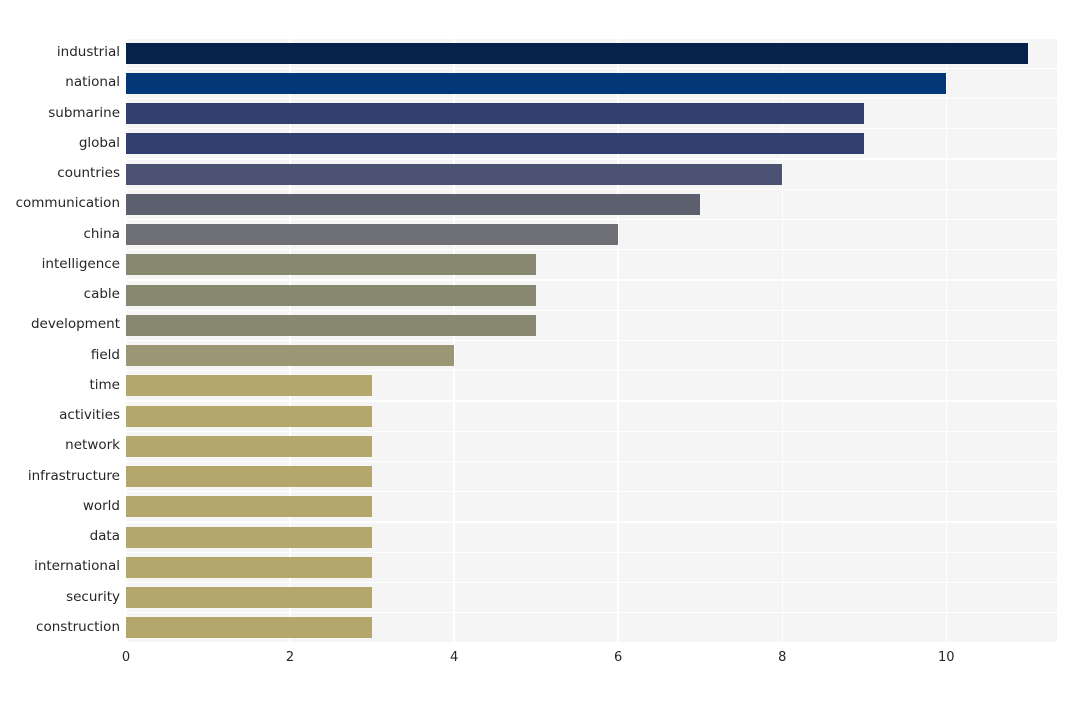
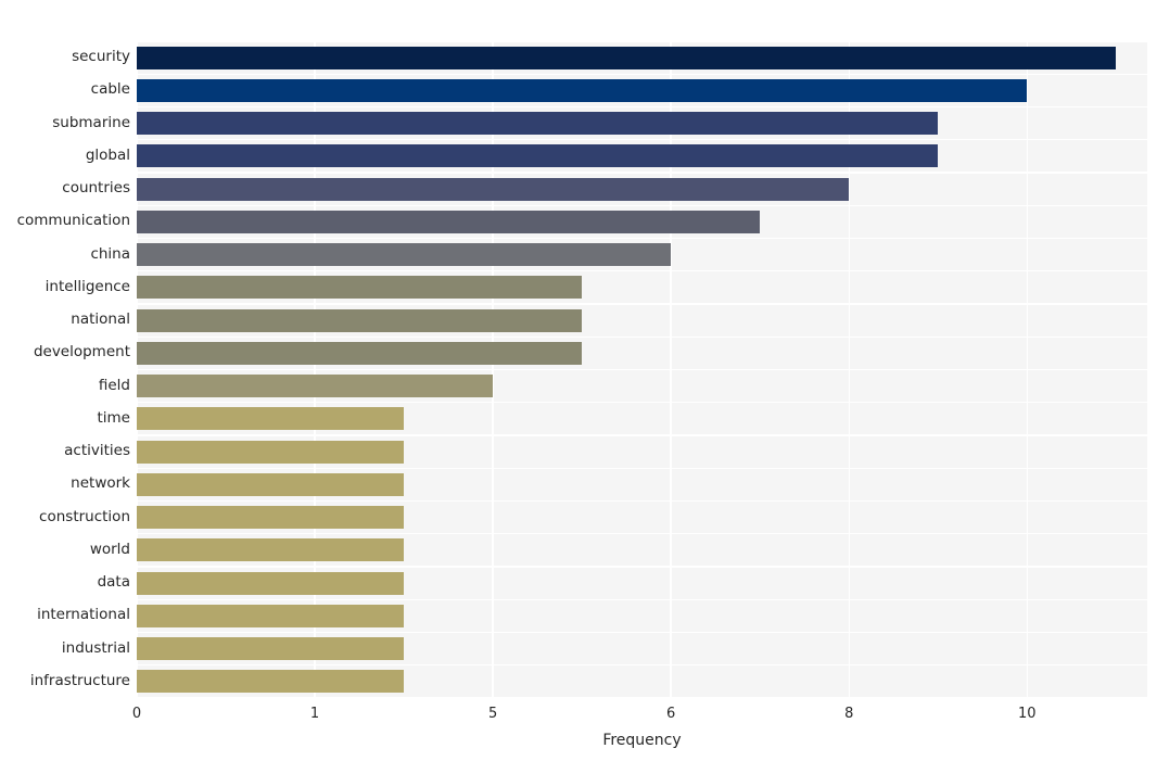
- industrial
+ security
- national
+ cable
  submarine
  global
  countries
  communication
  china
  intelligence
- cable
+ national
  development
  field
  time
  activities
  network
- infrastructure
+ construction
  world
  data
  international
- security
+ industrial
- construction
+ infrastructure
  0
- 2
+ 1
- 4
+ 5
  6
  8
  10
+ Frequency
